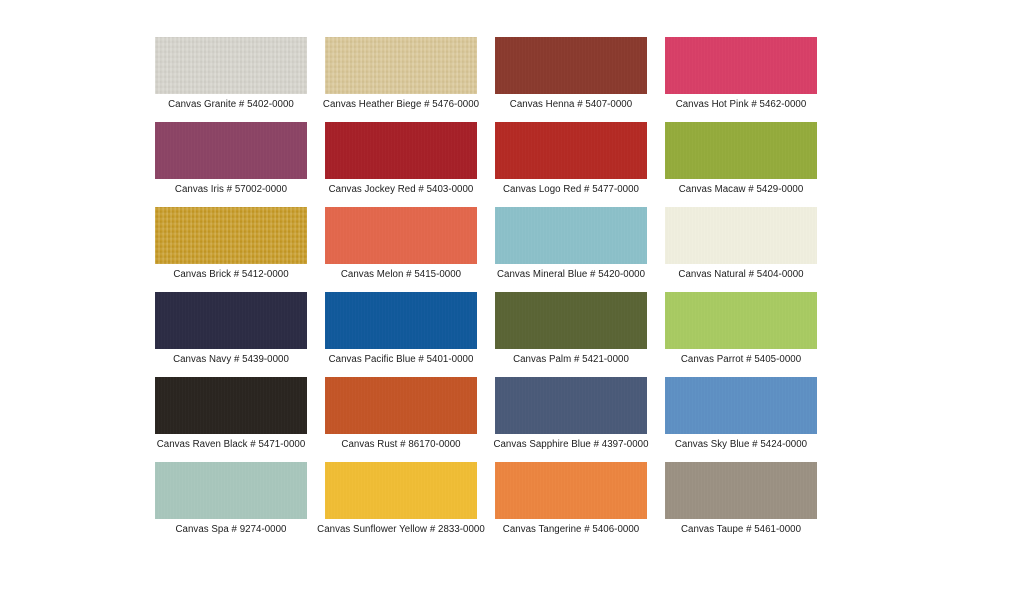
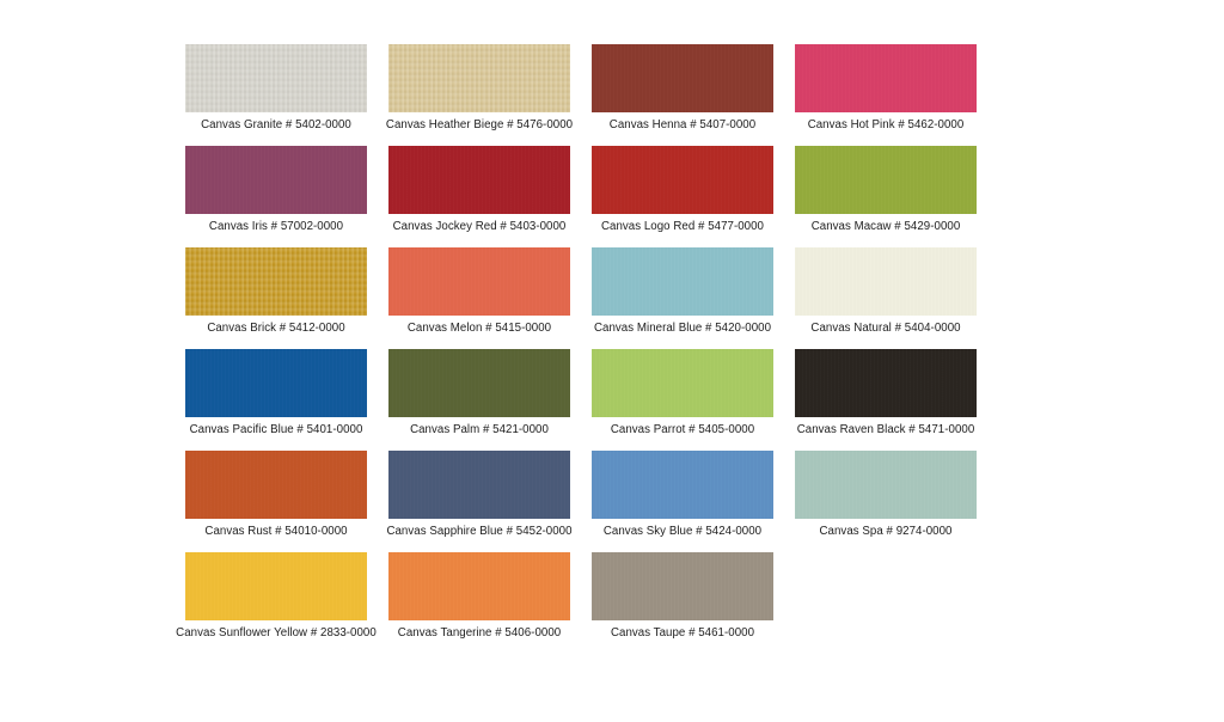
  Canvas Granite # 5402-0000
  Canvas Heather Biege # 5476-0000
  Canvas Henna # 5407-0000
  Canvas Hot Pink # 5462-0000
  Canvas Iris # 57002-0000
  Canvas Jockey Red # 5403-0000
  Canvas Logo Red # 5477-0000
  Canvas Macaw # 5429-0000
  Canvas Brick # 5412-0000
  Canvas Melon # 5415-0000
  Canvas Mineral Blue # 5420-0000
  Canvas Natural # 5404-0000
- Canvas Navy # 5439-0000
  Canvas Pacific Blue # 5401-0000
  Canvas Palm # 5421-0000
  Canvas Parrot # 5405-0000
  Canvas Raven Black # 5471-0000
- Canvas Rust # 86170-0000
+ Canvas Rust # 54010-0000
- Canvas Sapphire Blue # 4397-0000
+ Canvas Sapphire Blue # 5452-0000
  Canvas Sky Blue # 5424-0000
  Canvas Spa # 9274-0000
  Canvas Sunflower Yellow # 2833-0000
  Canvas Tangerine # 5406-0000
  Canvas Taupe # 5461-0000
